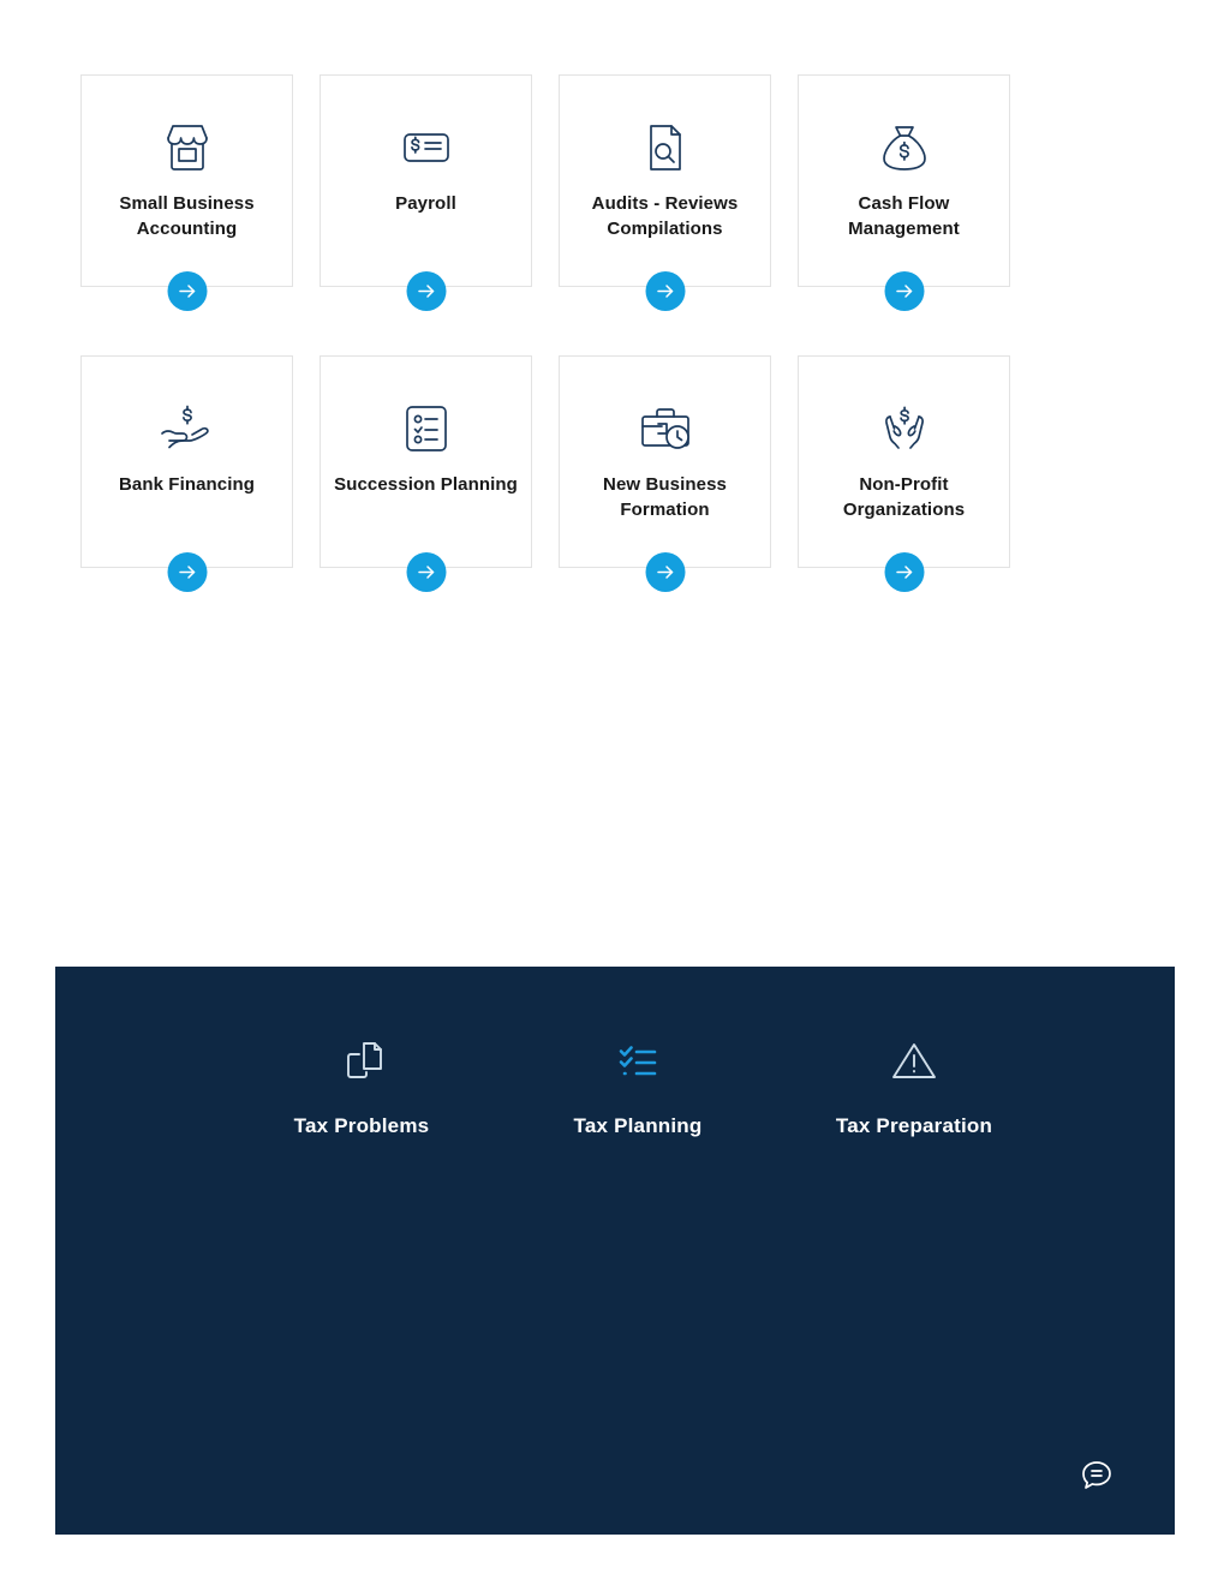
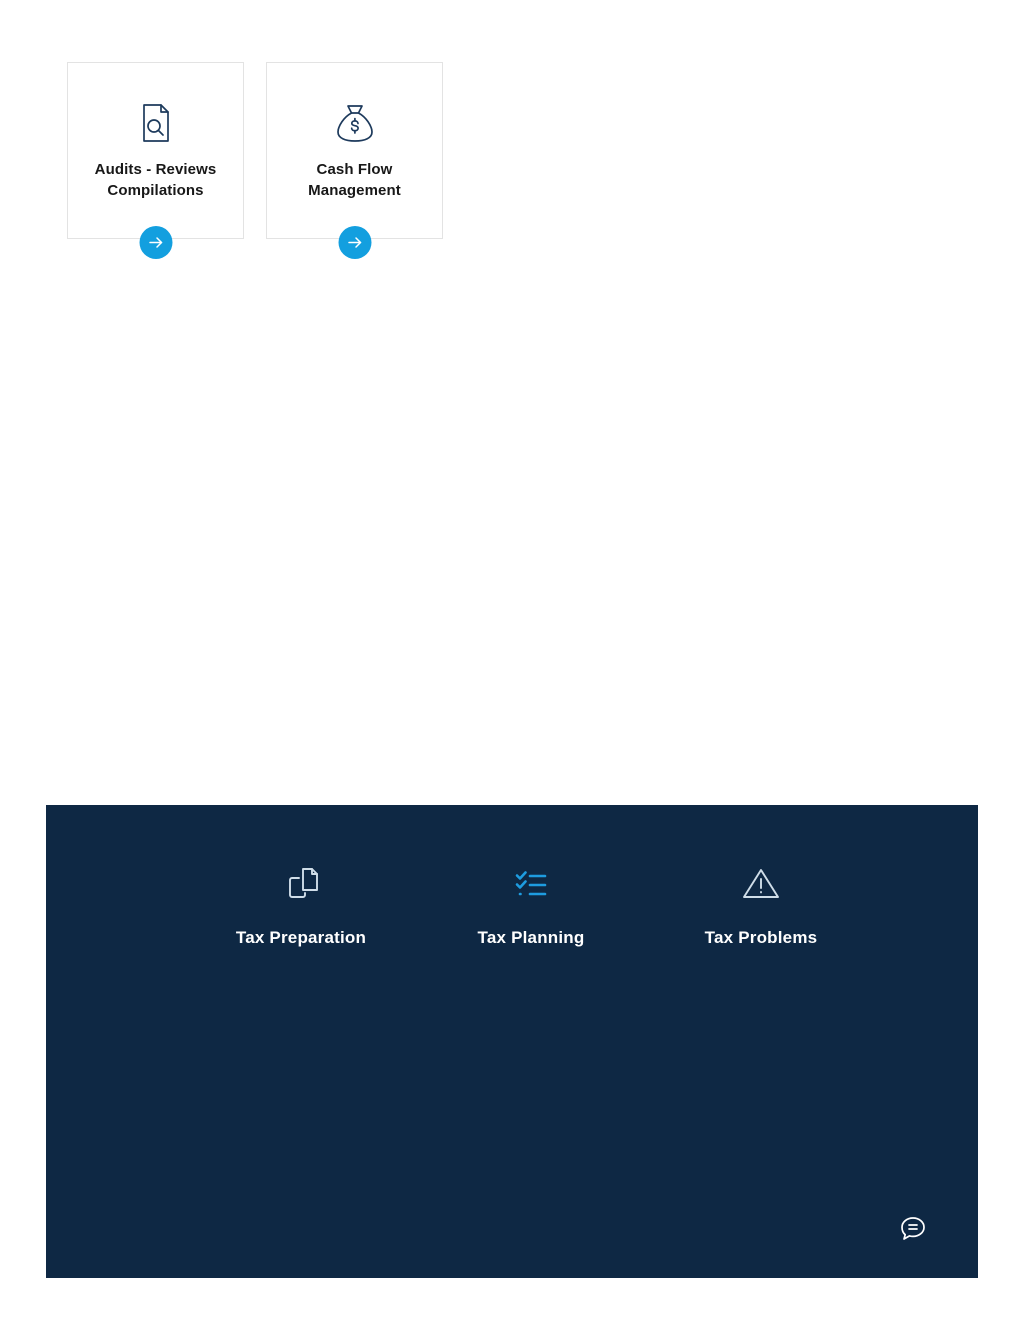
- Small Business Accounting
- Payroll
  Audits - Reviews Compilations
  Cash Flow Management
- Bank Financing
- Succession Planning
- New Business Formation
- Non-Profit Organizations
- Tax Problems
+ Tax Preparation
  Tax Planning
- Tax Preparation
+ Tax Problems
